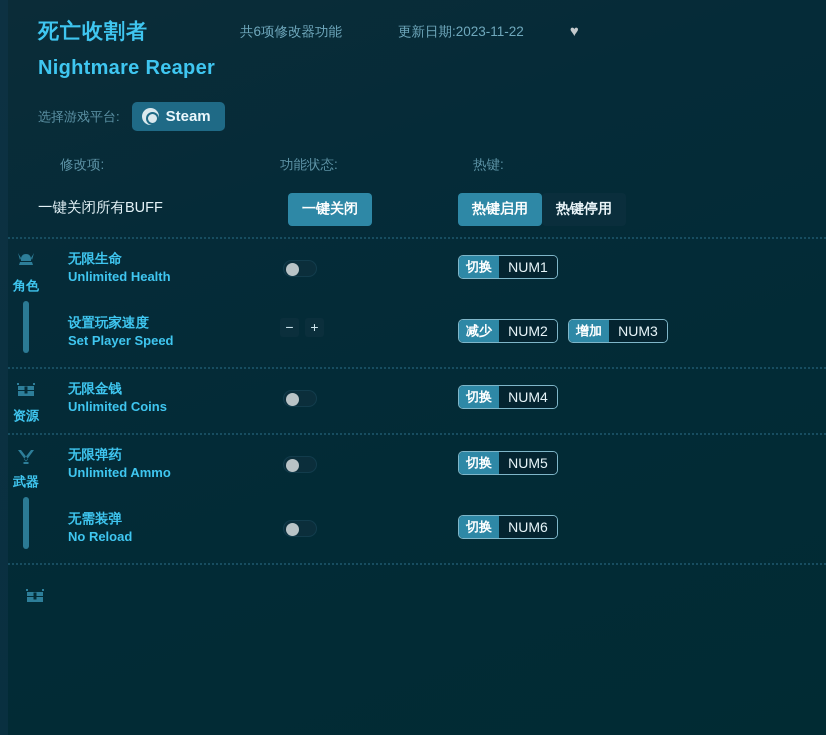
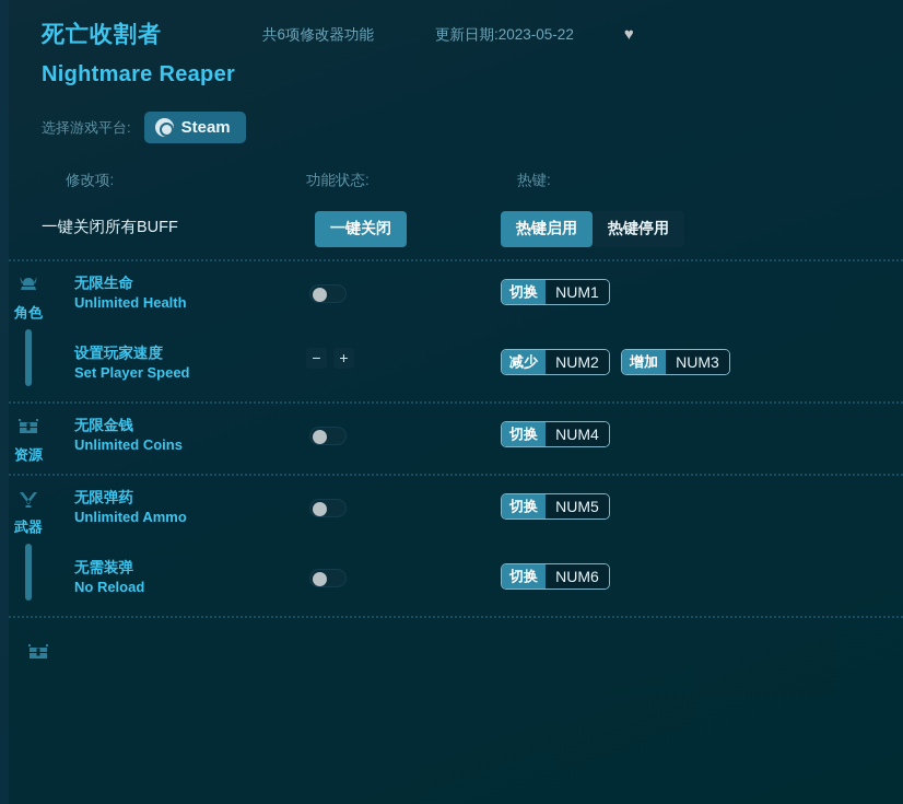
  死亡收割者
  共6项修改器功能
- 更新日期:2023-11-22
+ 更新日期:2023-05-22
  ♥
  Nightmare Reaper
  选择游戏平台:
  Steam
  修改项:
  功能状态:
  热键:
  一键关闭所有BUFF
  一键关闭
  热键启用
  热键停用
  角色
  无限生命
  Unlimited Health
  切换
  NUM1
  设置玩家速度
  Set Player Speed
  −
  +
  减少
  NUM2
  增加
  NUM3
  资源
  无限金钱
  Unlimited Coins
  切换
  NUM4
  武器
  无限弹药
  Unlimited Ammo
  切换
  NUM5
  无需装弹
  No Reload
  切换
  NUM6
